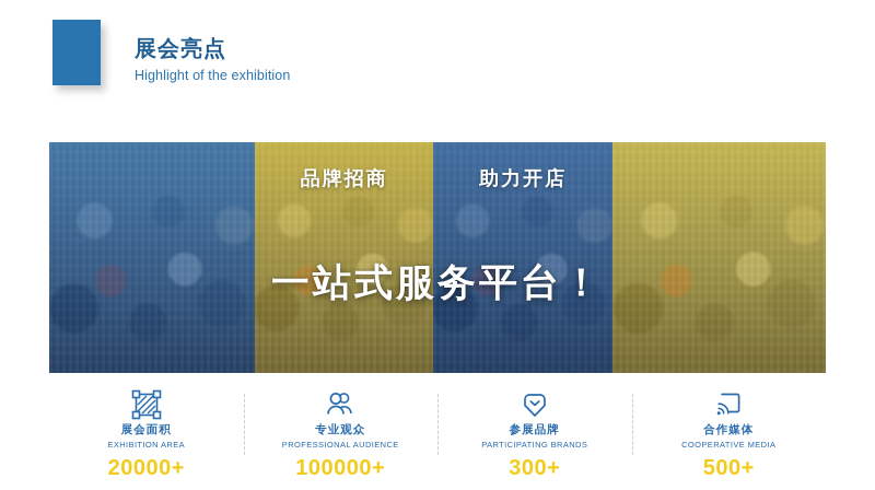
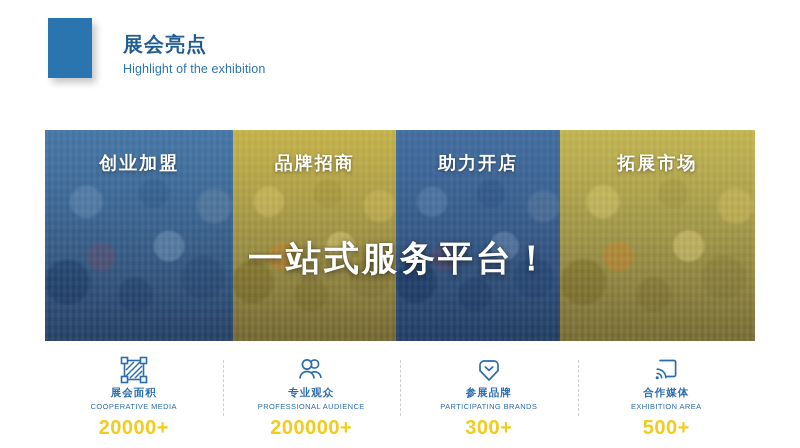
  展会亮点
  Highlight of the exhibition
+ 创业加盟
  品牌招商
  助力开店
+ 拓展市场
  一站式服务平台！
  展会面积
- EXHIBITION AREA
+ COOPERATIVE MEDIA
  20000+
  专业观众
  PROFESSIONAL AUDIENCE
- 100000+
+ 200000+
  参展品牌
  PARTICIPATING BRANDS
  300+
  合作媒体
- COOPERATIVE MEDIA
+ EXHIBITION AREA
  500+
